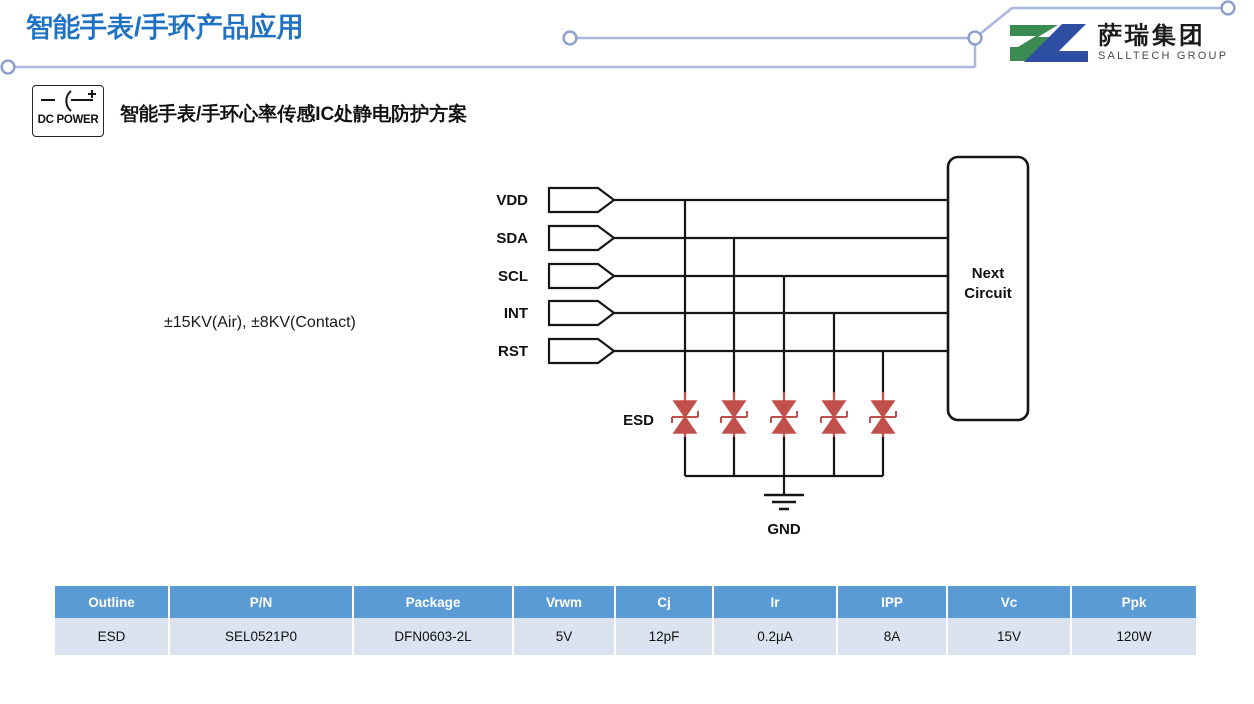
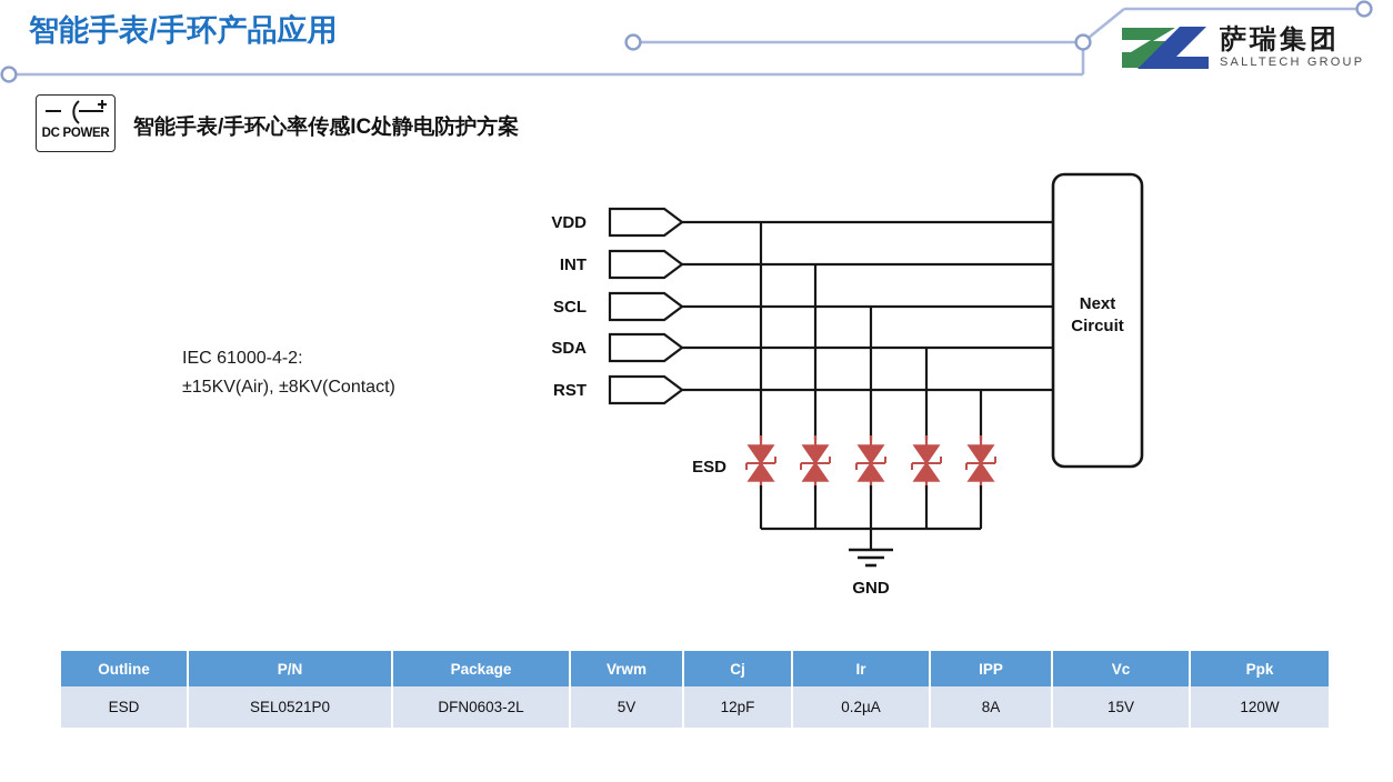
  智能手表/手环产品应用
  萨瑞集团
  SALLTECH GROUP
  DC POWER
  智能手表/手环心率传感IC处静电防护方案
+ IEC 61000-4-2:
  ±15KV(Air), ±8KV(Contact)
  VDD
- SDA
+ INT
  SCL
- INT
+ SDA
  RST
  ESD
  GND
  Next
  Circuit
  Outline	P/N	Package	Vrwm	Cj	Ir	IPP	Vc	Ppk
  ESD	SEL0521P0	DFN0603-2L	5V	12pF	0.2µA	8A	15V	120W
